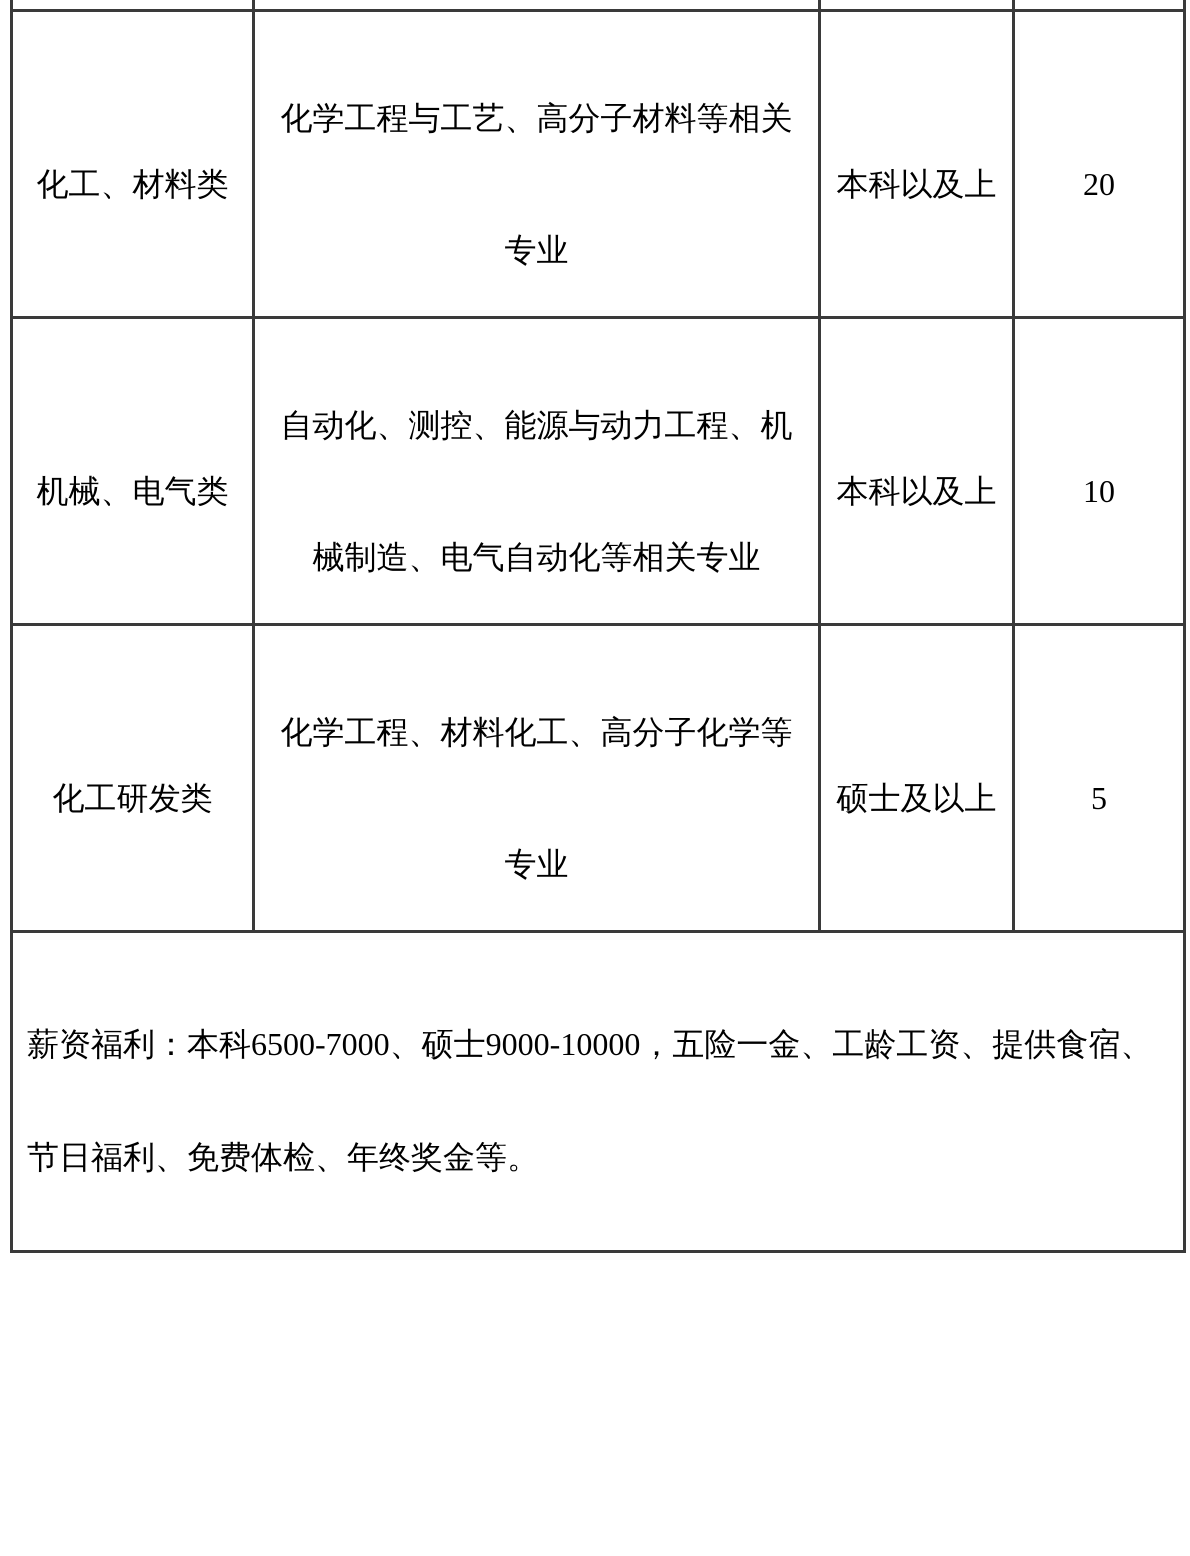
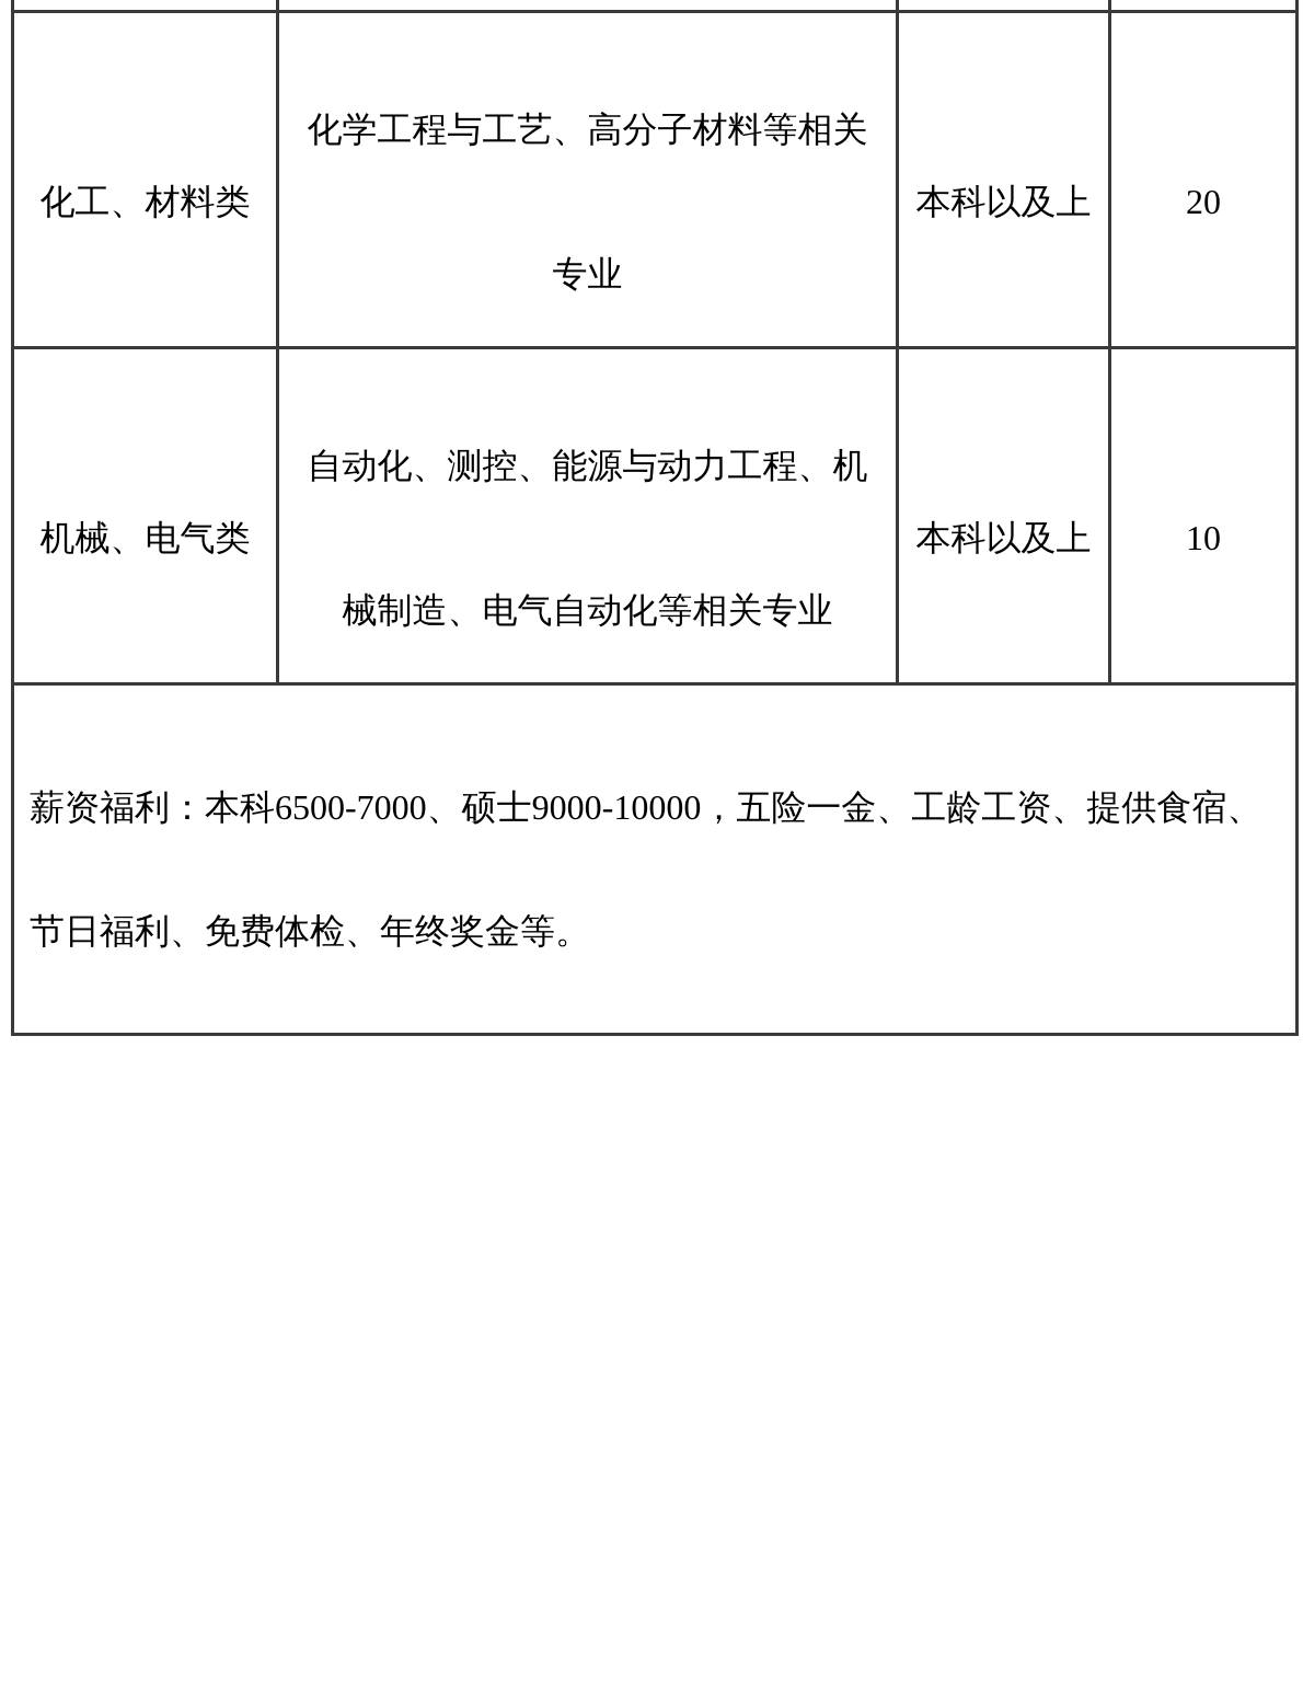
  化工、材料类	化学工程与工艺、高分子材料等相关专业	本科以及上	20
  机械、电气类	自动化、测控、能源与动力工程、机械制造、电气自动化等相关专业	本科以及上	10
- 化工研发类	化学工程、材料化工、高分子化学等专业	硕士及以上	5
  薪资福利：本科6500-7000、硕士9000-10000，五险一金、工龄工资、提供食宿、节日福利、免费体检、年终奖金等。
